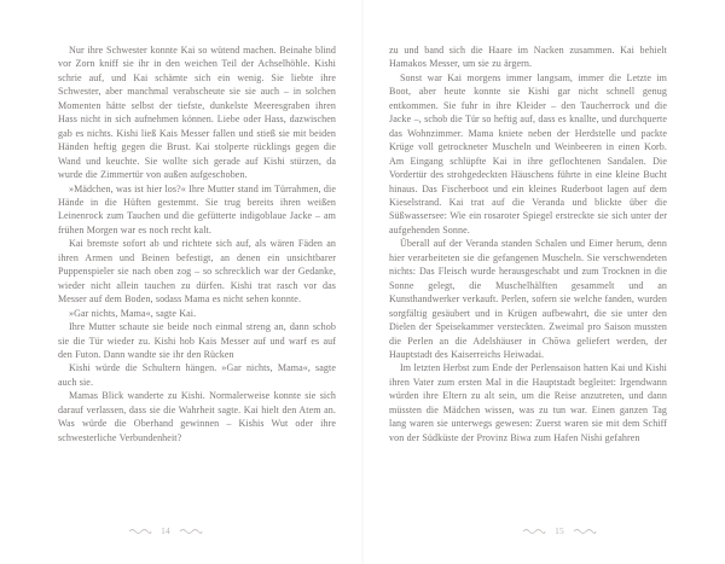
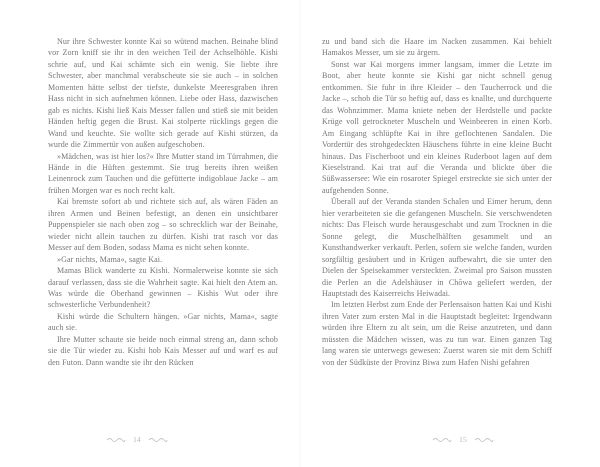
  Nur ihre Schwester konnte Kai so wütend machen. Beinahe blind vor Zorn kniff sie ihr in den weichen Teil der Achselhöhle. Kishi schrie auf, und Kai schämte sich ein wenig. Sie liebte ihre Schwester, aber manchmal verabscheute sie sie auch – in solchen Momenten hätte selbst der tiefste, dunkelste Meeresgraben ihren Hass nicht in sich aufnehmen können. Liebe oder Hass, dazwischen gab es nichts. Kishi ließ Kais Messer fallen und stieß sie mit beiden Händen heftig gegen die Brust. Kai stolperte rücklings gegen die Wand und keuchte. Sie wollte sich gerade auf Kishi stürzen, da wurde die Zimmertür von außen aufgeschoben.
  »Mädchen, was ist hier los?« Ihre Mutter stand im Türrahmen, die Hände in die Hüften gestemmt. Sie trug bereits ihren weißen Leinenrock zum Tauchen und die gefütterte indigoblaue Jacke – am frühen Morgen war es noch recht kalt.
- Kai bremste sofort ab und richtete sich auf, als wären Fäden an ihren Armen und Beinen befestigt, an denen ein unsichtbarer Puppenspieler sie nach oben zog – so schrecklich war der Gedanke, wieder nicht allein tauchen zu dürfen. Kishi trat rasch vor das Messer auf dem Boden, sodass Mama es nicht sehen konnte.
+ Kai bremste sofort ab und richtete sich auf, als wären Fäden an ihren Armen und Beinen befestigt, an denen ein unsichtbarer Puppenspieler sie nach oben zog – so schrecklich war der Beinahe, wieder nicht allein tauchen zu dürfen. Kishi trat rasch vor das Messer auf dem Boden, sodass Mama es nicht sehen konnte.
  »Gar nichts, Mama«, sagte Kai.
- Ihre Mutter schaute sie beide noch einmal streng an, dann schob sie die Tür wieder zu. Kishi hob Kais Messer auf und warf es auf den Futon. Dann wandte sie ihr den Rücken
+ Mamas Blick wanderte zu Kishi. Normalerweise konnte sie sich darauf verlassen, dass sie die Wahrheit sagte. Kai hielt den Atem an. Was würde die Oberhand gewinnen – Kishis Wut oder ihre schwesterliche Verbundenheit?
  Kishi würde die Schultern hängen. »Gar nichts, Mama«, sagte auch sie.
- Mamas Blick wanderte zu Kishi. Normalerweise konnte sie sich darauf verlassen, dass sie die Wahrheit sagte. Kai hielt den Atem an. Was würde die Oberhand gewinnen – Kishis Wut oder ihre schwesterliche Verbundenheit?
+ Ihre Mutter schaute sie beide noch einmal streng an, dann schob sie die Tür wieder zu. Kishi hob Kais Messer auf und warf es auf den Futon. Dann wandte sie ihr den Rücken
  14
  zu und band sich die Haare im Nacken zusammen. Kai behielt Hamakos Messer, um sie zu ärgern.
  Sonst war Kai morgens immer langsam, immer die Letzte im Boot, aber heute konnte sie Kishi gar nicht schnell genug entkommen. Sie fuhr in ihre Kleider – den Taucherrock und die Jacke –, schob die Tür so heftig auf, dass es knallte, und durchquerte das Wohnzimmer. Mama kniete neben der Herdstelle und packte Krüge voll getrockneter Muscheln und Weinbeeren in einen Korb. Am Eingang schlüpfte Kai in ihre geflochtenen Sandalen. Die Vordertür des strohgedeckten Häuschens führte in eine kleine Bucht hinaus. Das Fischerboot und ein kleines Ruderboot lagen auf dem Kieselstrand. Kai trat auf die Veranda und blickte über die Süßwassersee: Wie ein rosaroter Spiegel erstreckte sie sich unter der aufgehenden Sonne.
  Überall auf der Veranda standen Schalen und Eimer herum, denn hier verarbeiteten sie die gefangenen Muscheln. Sie verschwendeten nichts: Das Fleisch wurde herausgeschabt und zum Trocknen in die Sonne gelegt, die Muschelhälften gesammelt und an Kunsthandwerker verkauft. Perlen, sofern sie welche fanden, wurden sorgfältig gesäubert und in Krügen aufbewahrt, die sie unter den Dielen der Speisekammer versteckten. Zweimal pro Saison mussten die Perlen an die Adelshäuser in Chōwa geliefert werden, der Hauptstadt des Kaiserreichs Heiwadai.
  Im letzten Herbst zum Ende der Perlensaison hatten Kai und Kishi ihren Vater zum ersten Mal in die Hauptstadt begleitet: Irgendwann würden ihre Eltern zu alt sein, um die Reise anzutreten, und dann müssten die Mädchen wissen, was zu tun war. Einen ganzen Tag lang waren sie unterwegs gewesen: Zuerst waren sie mit dem Schiff von der Südküste der Provinz Biwa zum Hafen Nishi gefahren
  15
